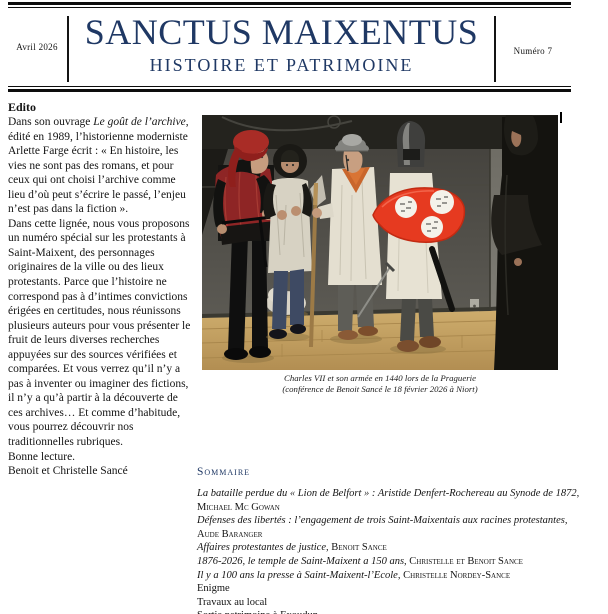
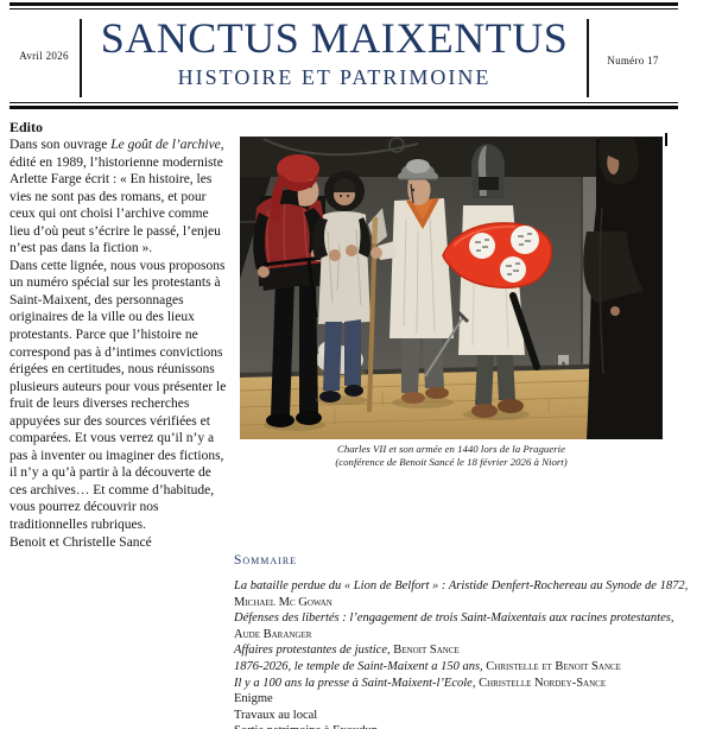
  Avril 2026
  SANCTUS MAIXENTUS
  HISTOIRE ET PATRIMOINE
- Numéro 7
+ Numéro 17
  Edito
  Dans son ouvrage Le goût de l’archive, édité en 1989, l’historienne moderniste Arlette Farge écrit : « En histoire, les vies ne sont pas des romans, et pour ceux qui ont choisi l’archive comme lieu d’où peut s’écrire le passé, l’enjeu n’est pas dans la fiction ».
  Dans cette lignée, nous vous proposons un numéro spécial sur les protestants à Saint-Maixent, des personnages originaires de la ville ou des lieux protestants. Parce que l’histoire ne correspond pas à d’intimes convictions érigées en certitudes, nous réunissons plusieurs auteurs pour vous présenter le fruit de leurs diverses recherches appuyées sur des sources vérifiées et comparées. Et vous verrez qu’il n’y a pas à inventer ou imaginer des fictions, il n’y a qu’à partir à la découverte de ces archives… Et comme d’habitude, vous pourrez découvrir nos traditionnelles rubriques.
- Bonne lecture.
  Benoit et Christelle Sancé
  Charles VII et son armée en 1440 lors de la Praguerie
  (conférence de Benoit Sancé le 18 février 2026 à Niort)
  Sommaire
  La bataille perdue du « Lion de Belfort » : Aristide Denfert-Rochereau au Synode de 1872, Michael Mc Gowan
  Défenses des libertés : l’engagement de trois Saint-Maixentais aux racines protestantes, Aude Baranger
  Affaires protestantes de justice, Benoit Sance
  1876-2026, le temple de Saint-Maixent a 150 ans, Christelle et Benoit Sance
  Il y a 100 ans la presse à Saint-Maixent-l’Ecole, Christelle Nordey-Sance
  Enigme
  Travaux au local
